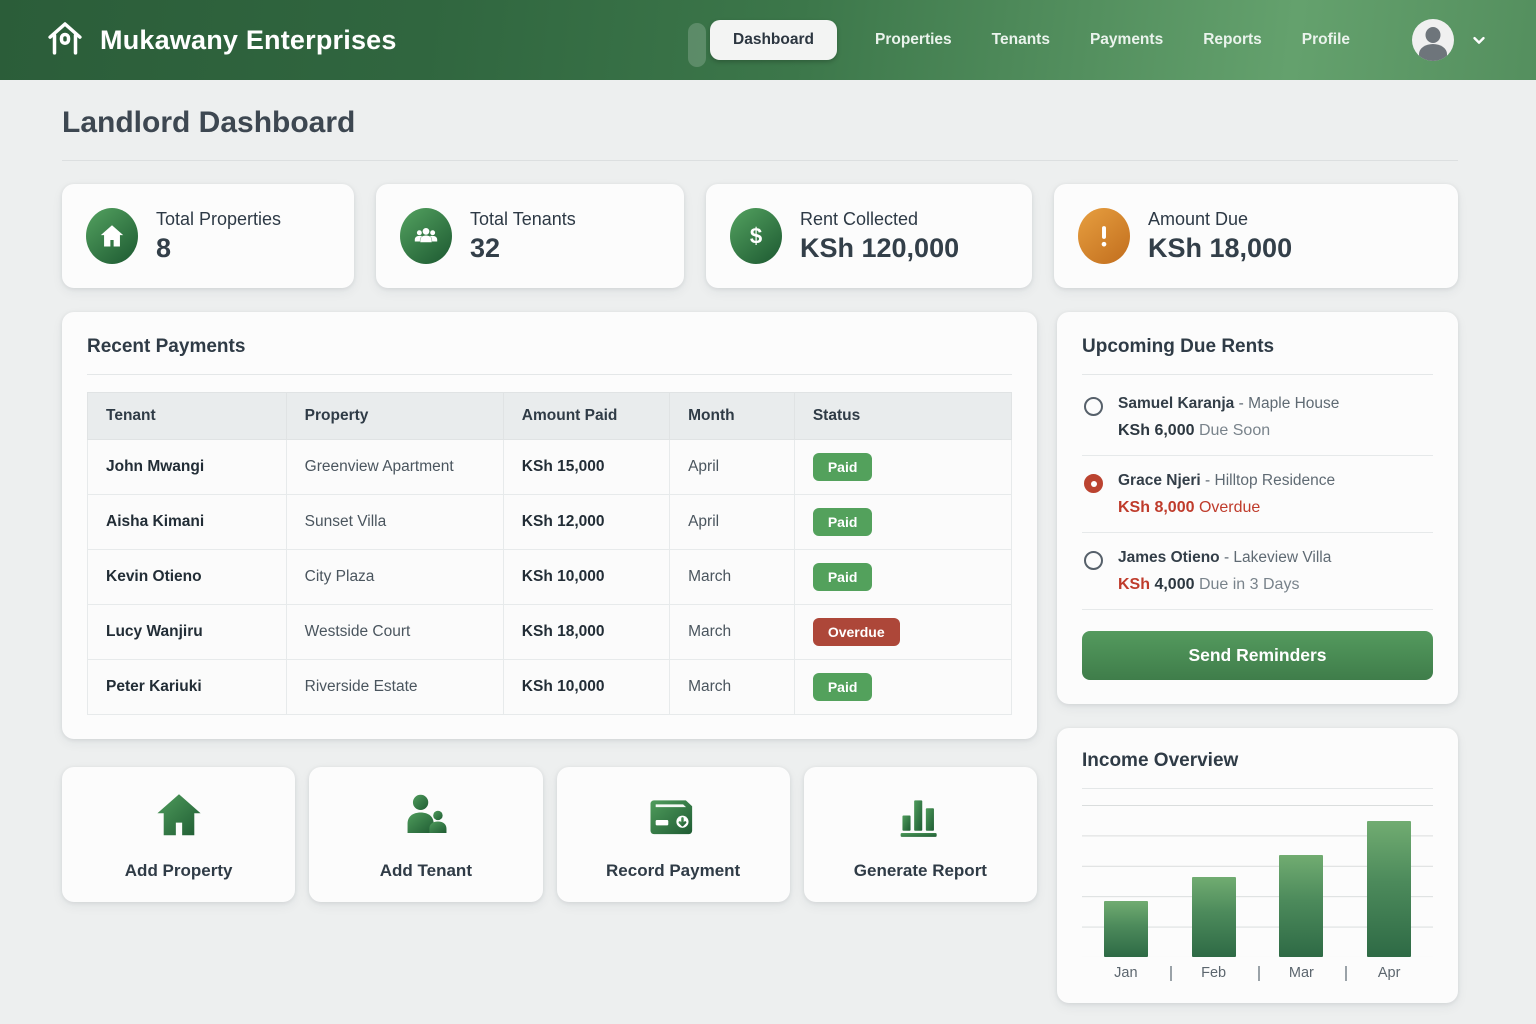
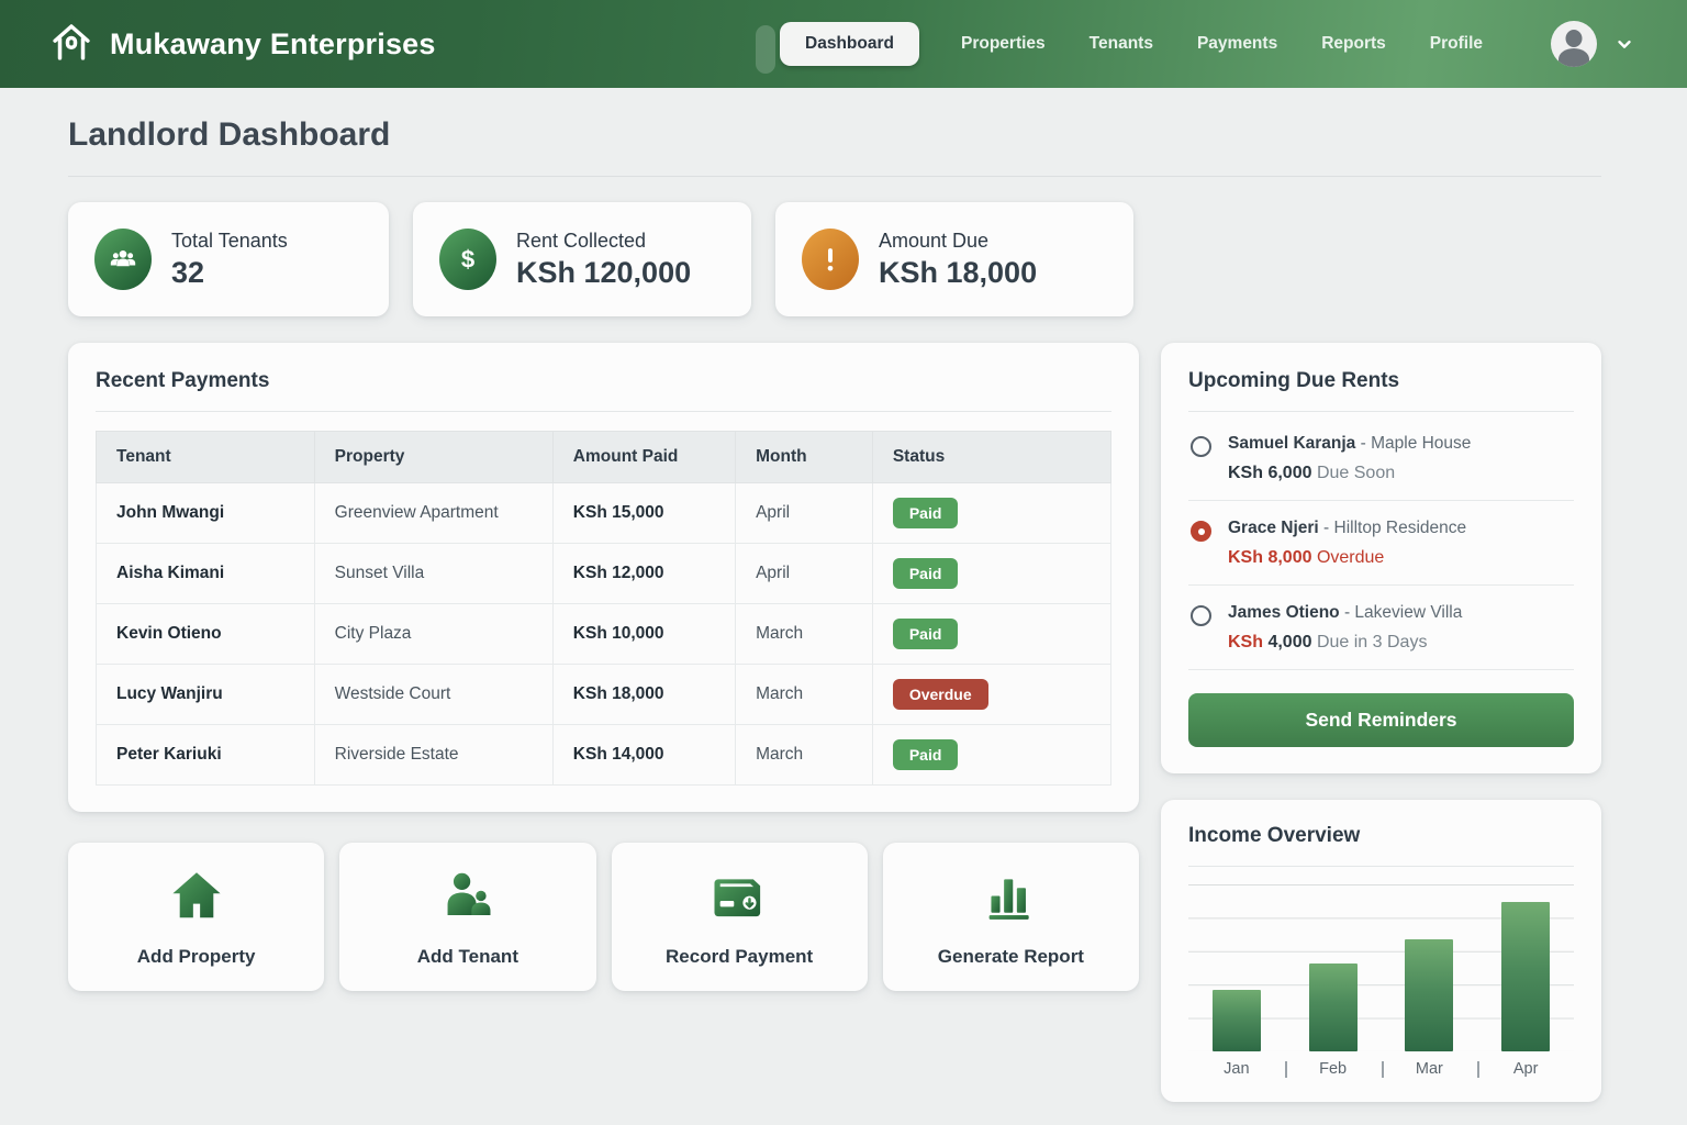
  Mukawany Enterprises
  Dashboard
  Properties
  Tenants
  Payments
  Reports
  Profile
  Landlord Dashboard
- Total Properties
- 8
  Total Tenants
  32
  $
  Rent Collected
  KSh 120,000
  Amount Due
  KSh 18,000
  Recent Payments
  Tenant	Property	Amount Paid	Month	Status
  John Mwangi	Greenview Apartment	KSh 15,000	April	Paid
  Aisha Kimani	Sunset Villa	KSh 12,000	April	Paid
  Kevin Otieno	City Plaza	KSh 10,000	March	Paid
  Lucy Wanjiru	Westside Court	KSh 18,000	March	Overdue
- Peter Kariuki	Riverside Estate	KSh 10,000	March	Paid
+ Peter Kariuki	Riverside Estate	KSh 14,000	March	Paid
  Add Property
  Add Tenant
  Record Payment
  Generate Report
  Upcoming Due Rents
  Samuel Karanja - Maple House
  KSh 6,000 Due Soon
  Grace Njeri - Hilltop Residence
  KSh 8,000 Overdue
  James Otieno - Lakeview Villa
  KSh 4,000 Due in 3 Days
  Send Reminders
  Income Overview
  Jan
  Feb
  Mar
  Apr
